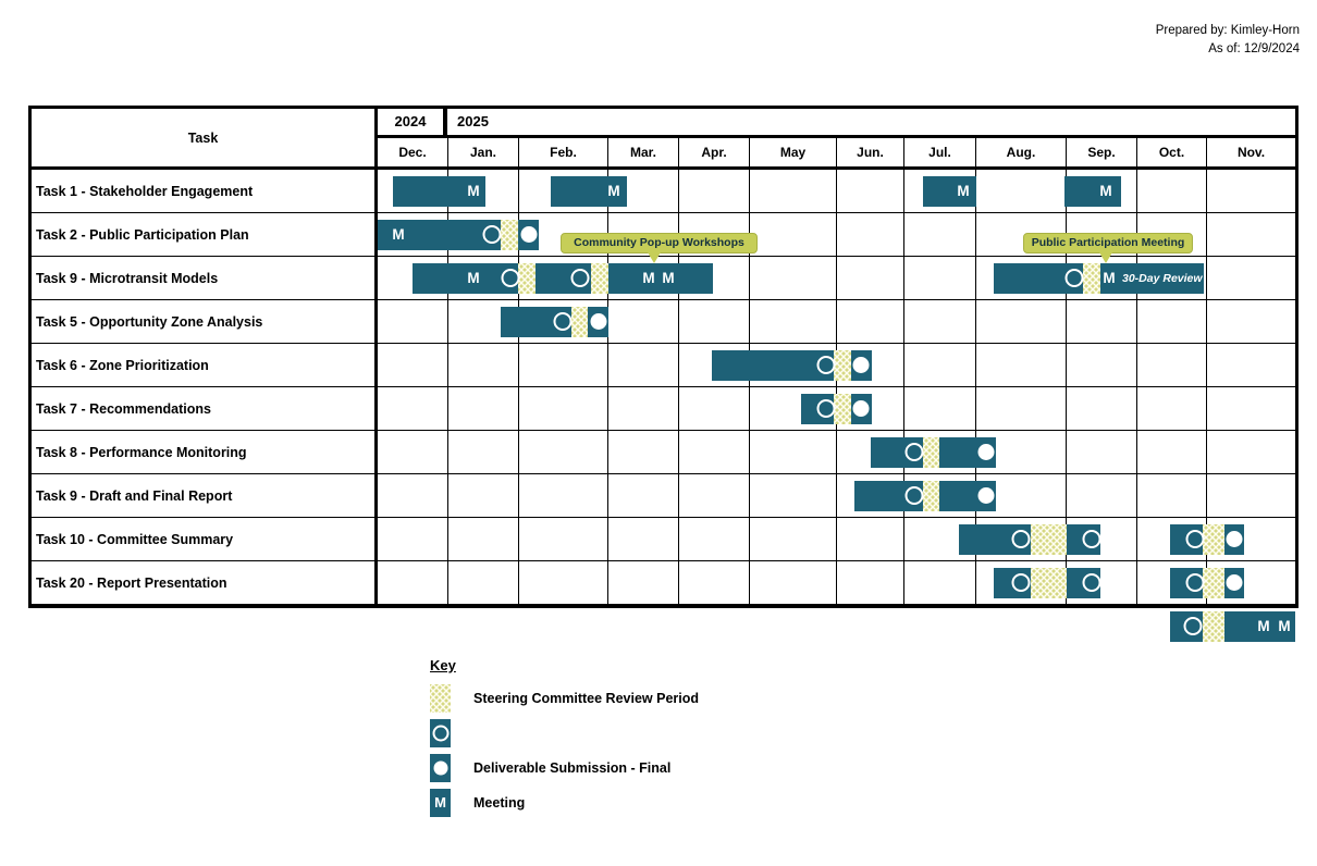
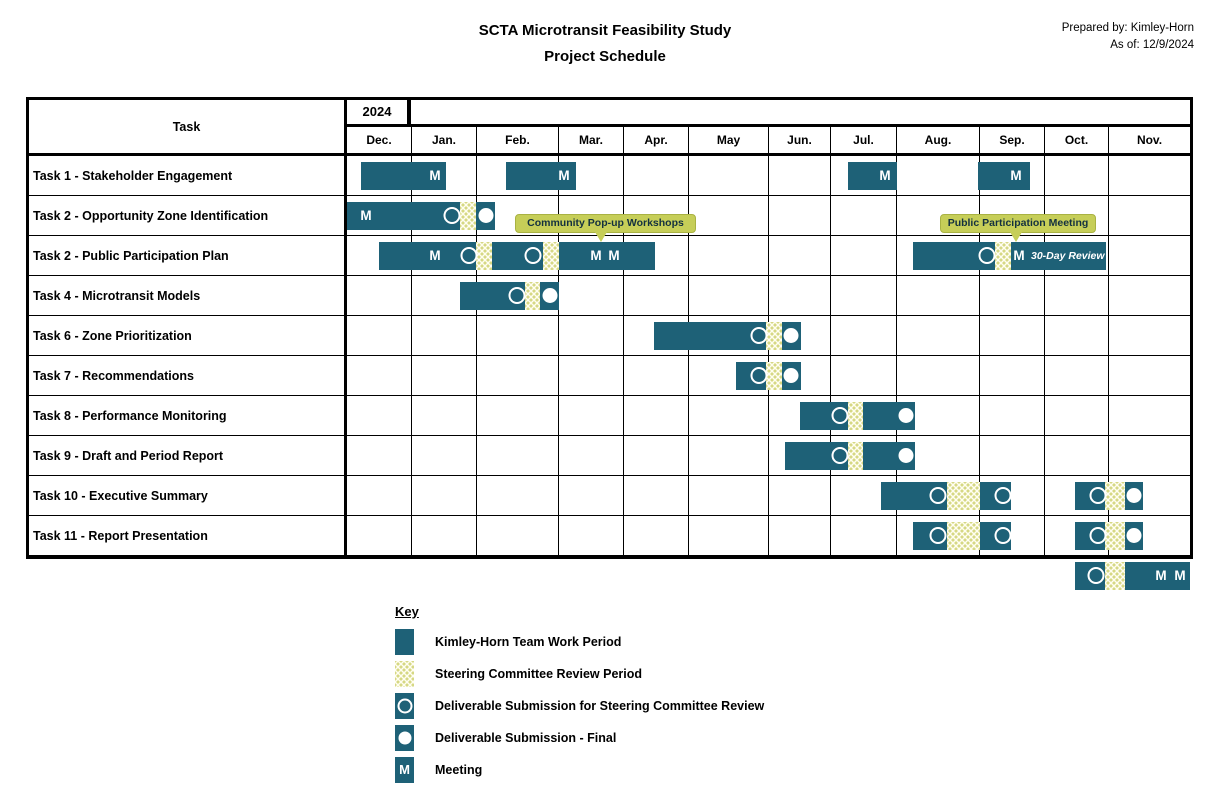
+ SCTA Microtransit Feasibility Study
+ Project Schedule
  Prepared by: Kimley-Horn
  As of: 12/9/2024
  Task
  2024
- 2025
  Dec.
  Jan.
  Feb.
  Mar.
  Apr.
  May
  Jun.
  Jul.
  Aug.
  Sep.
  Oct.
  Nov.
  Task 1 - Stakeholder Engagement
+ Task 2 - Opportunity Zone Identification
  Task 2 - Public Participation Plan
- Task 9 - Microtransit Models
+ Task 4 - Microtransit Models
- Task 5 - Opportunity Zone Analysis
  Task 6 - Zone Prioritization
  Task 7 - Recommendations
  Task 8 - Performance Monitoring
- Task 9 - Draft and Final Report
+ Task 9 - Draft and Period Report
- Task 10 - Committee Summary
+ Task 10 - Executive Summary
- Task 20 - Report Presentation
+ Task 11 - Report Presentation
  M
  M
  M
  M
  M
  M
  M
  M
  M
  30-Day Review
  M
  M
  Community Pop-up Workshops
  Public Participation Meeting
  Key
+ Kimley-Horn Team Work Period
  Steering Committee Review Period
+ Deliverable Submission for Steering Committee Review
  Deliverable Submission - Final
  M
  Meeting
